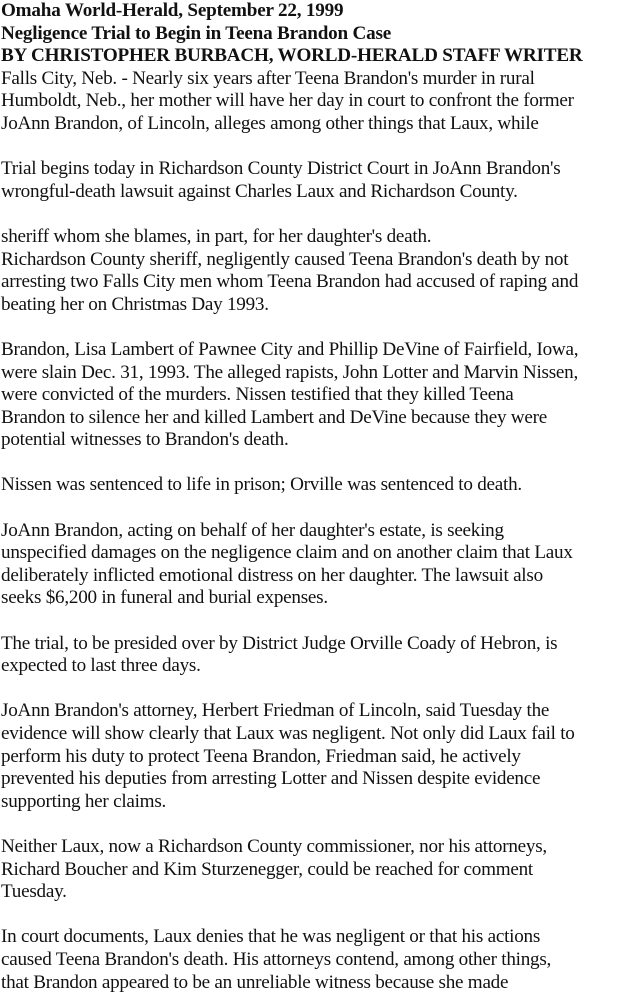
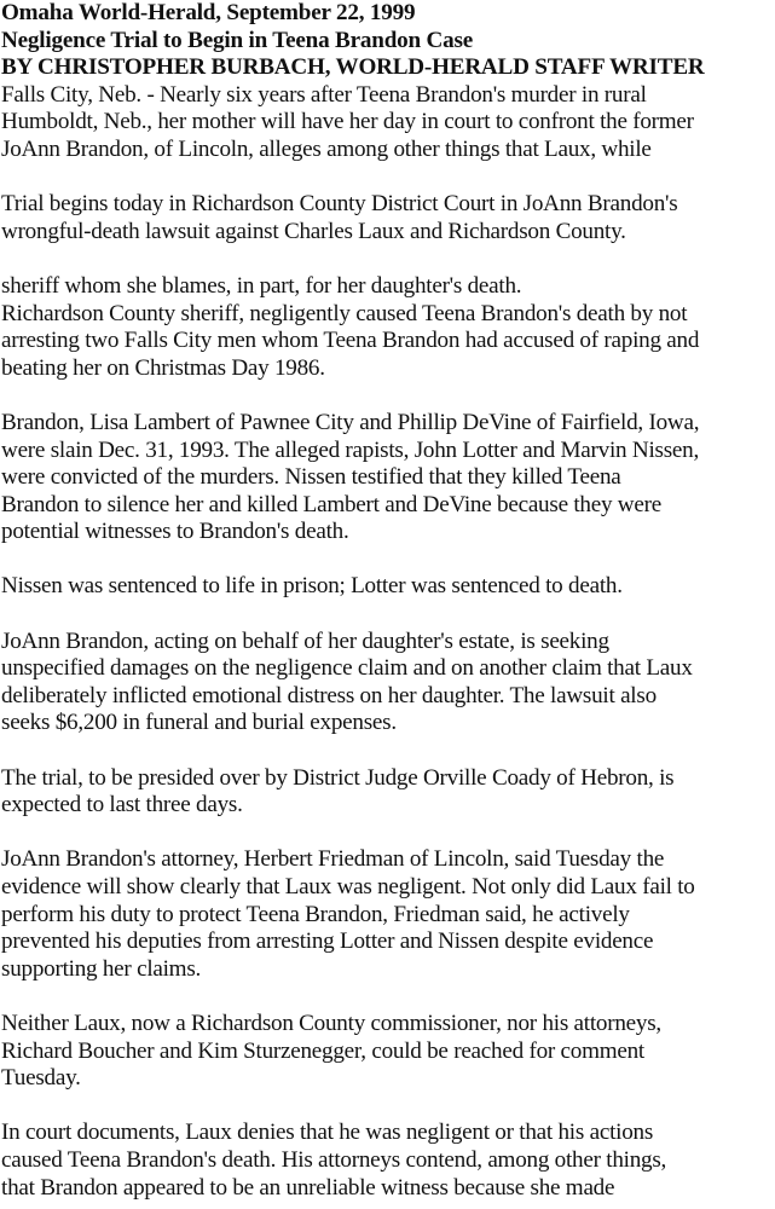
  Omaha World-Herald, September 22, 1999
  Negligence Trial to Begin in Teena Brandon Case
  BY CHRISTOPHER BURBACH, WORLD-HERALD STAFF WRITER
  Falls City, Neb. - Nearly six years after Teena Brandon's murder in rural
  Humboldt, Neb., her mother will have her day in court to confront the former
  JoAnn Brandon, of Lincoln, alleges among other things that Laux, while
  Trial begins today in Richardson County District Court in JoAnn Brandon's
  wrongful-death lawsuit against Charles Laux and Richardson County.
  sheriff whom she blames, in part, for her daughter's death.
  Richardson County sheriff, negligently caused Teena Brandon's death by not
  arresting two Falls City men whom Teena Brandon had accused of raping and
- beating her on Christmas Day 1993.
+ beating her on Christmas Day 1986.
  Brandon, Lisa Lambert of Pawnee City and Phillip DeVine of Fairfield, Iowa,
  were slain Dec. 31, 1993. The alleged rapists, John Lotter and Marvin Nissen,
  were convicted of the murders. Nissen testified that they killed Teena
  Brandon to silence her and killed Lambert and DeVine because they were
  potential witnesses to Brandon's death.
- Nissen was sentenced to life in prison; Orville was sentenced to death.
+ Nissen was sentenced to life in prison; Lotter was sentenced to death.
  JoAnn Brandon, acting on behalf of her daughter's estate, is seeking
  unspecified damages on the negligence claim and on another claim that Laux
  deliberately inflicted emotional distress on her daughter. The lawsuit also
  seeks $6,200 in funeral and burial expenses.
  The trial, to be presided over by District Judge Orville Coady of Hebron, is
  expected to last three days.
  JoAnn Brandon's attorney, Herbert Friedman of Lincoln, said Tuesday the
  evidence will show clearly that Laux was negligent. Not only did Laux fail to
  perform his duty to protect Teena Brandon, Friedman said, he actively
  prevented his deputies from arresting Lotter and Nissen despite evidence
  supporting her claims.
  Neither Laux, now a Richardson County commissioner, nor his attorneys,
  Richard Boucher and Kim Sturzenegger, could be reached for comment
  Tuesday.
  In court documents, Laux denies that he was negligent or that his actions
  caused Teena Brandon's death. His attorneys contend, among other things,
  that Brandon appeared to be an unreliable witness because she made
